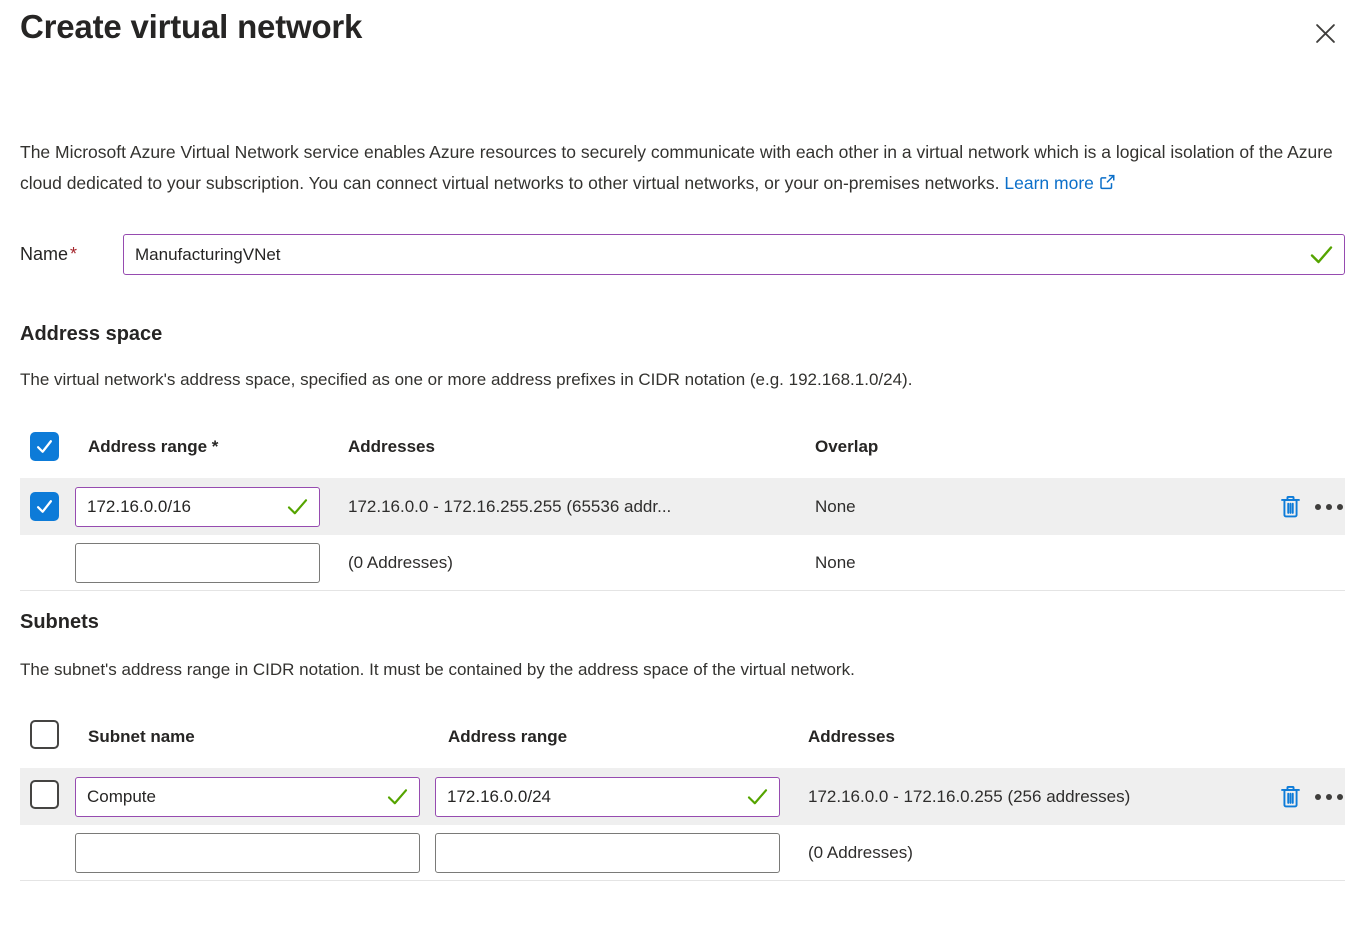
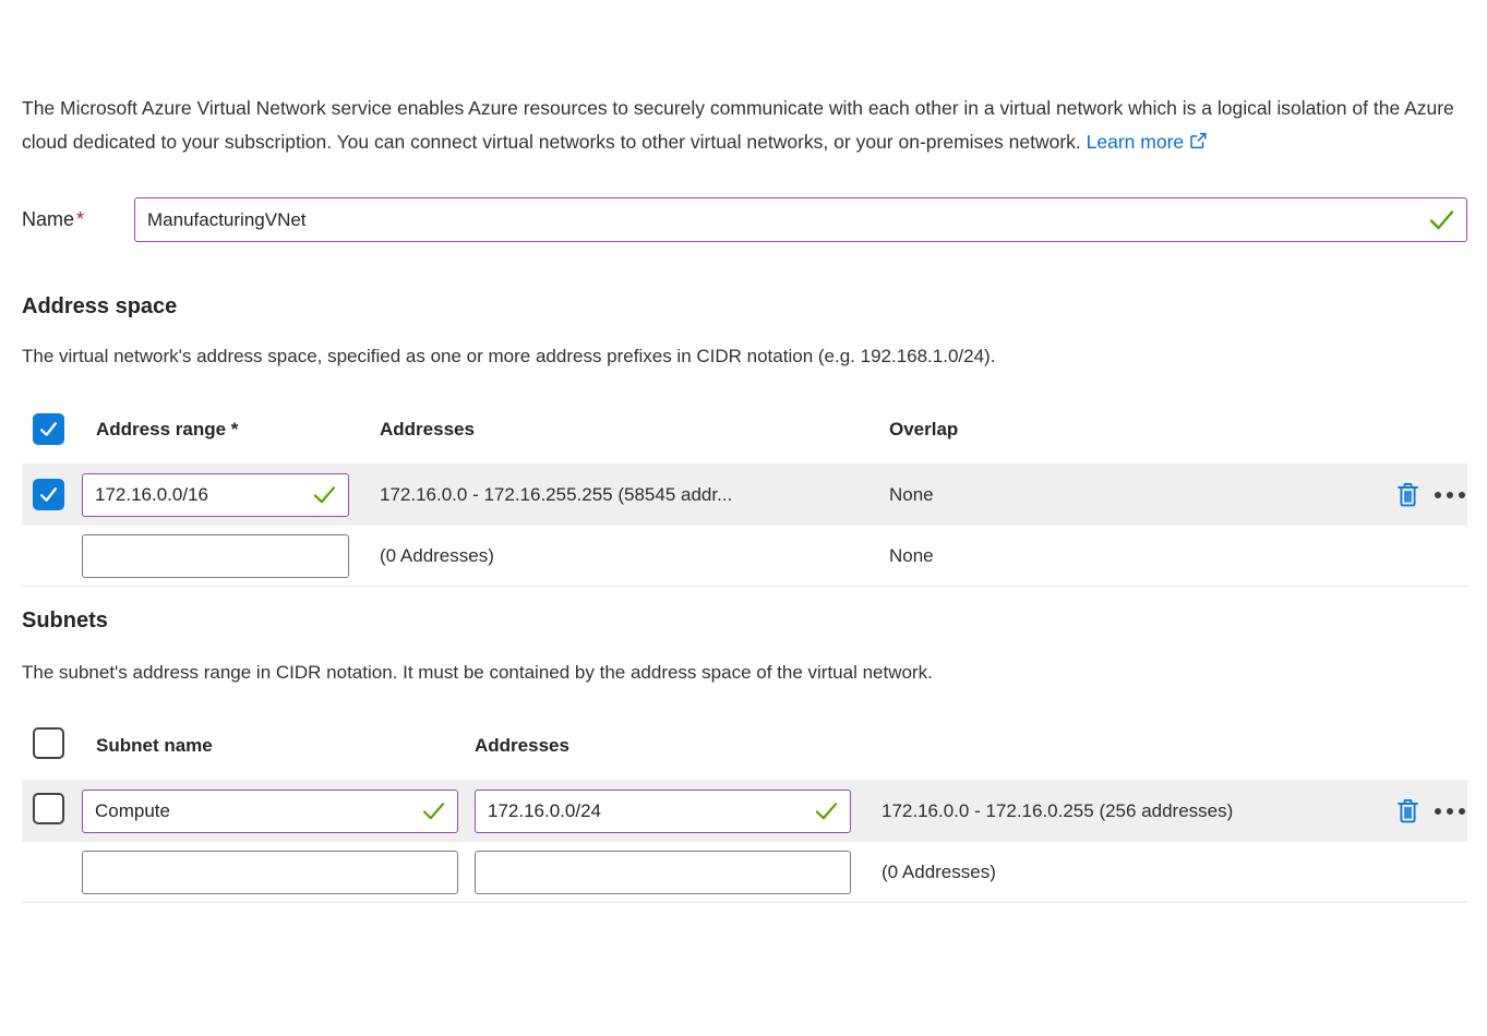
- Create virtual network
- The Microsoft Azure Virtual Network service enables Azure resources to securely communicate with each other in a virtual network which is a logical isolation of the Azure cloud dedicated to your subscription. You can connect virtual networks to other virtual networks, or your on-premises networks. Learn more
+ The Microsoft Azure Virtual Network service enables Azure resources to securely communicate with each other in a virtual network which is a logical isolation of the Azure cloud dedicated to your subscription. You can connect virtual networks to other virtual networks, or your on-premises network. Learn more
  Name*
  ManufacturingVNet
  Address space
  The virtual network's address space, specified as one or more address prefixes in CIDR notation (e.g. 192.168.1.0/24).
  Address range *
  Addresses
  Overlap
  172.16.0.0/16
- 172.16.0.0 - 172.16.255.255 (65536 addr...
+ 172.16.0.0 - 172.16.255.255 (58545 addr...
  None
  (0 Addresses)
  None
  Subnets
  The subnet's address range in CIDR notation. It must be contained by the address space of the virtual network.
  Subnet name
- Address range
  Addresses
  Compute
  172.16.0.0/24
  172.16.0.0 - 172.16.0.255 (256 addresses)
  (0 Addresses)
